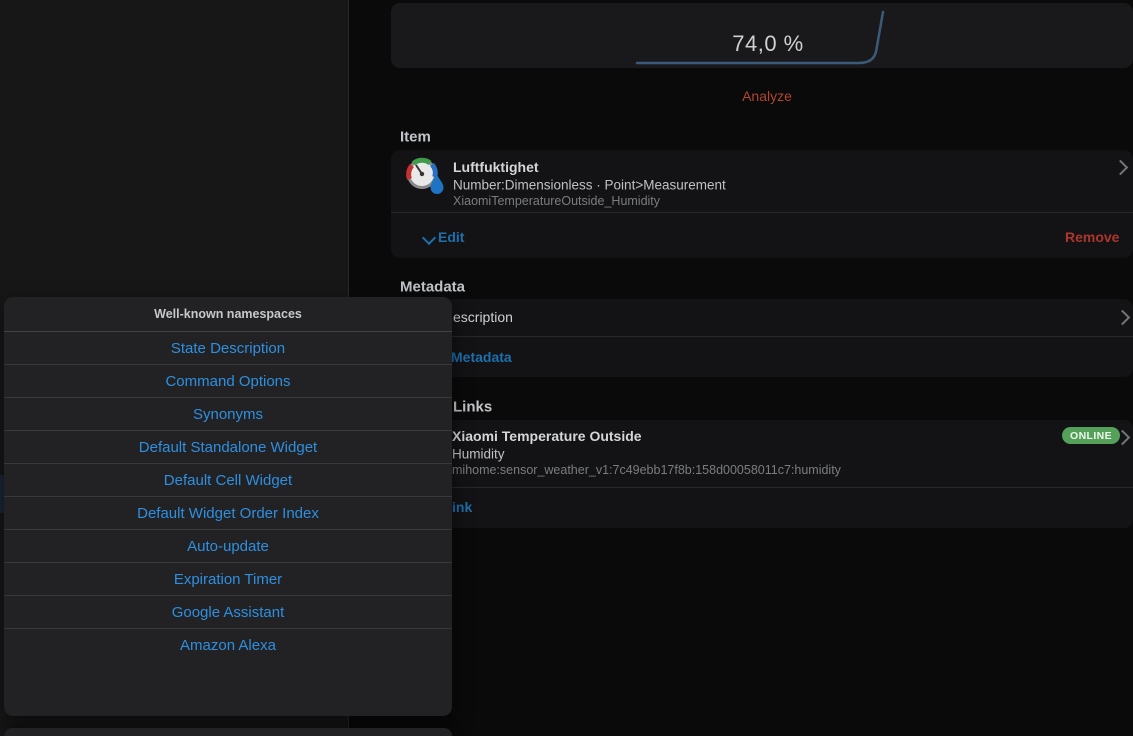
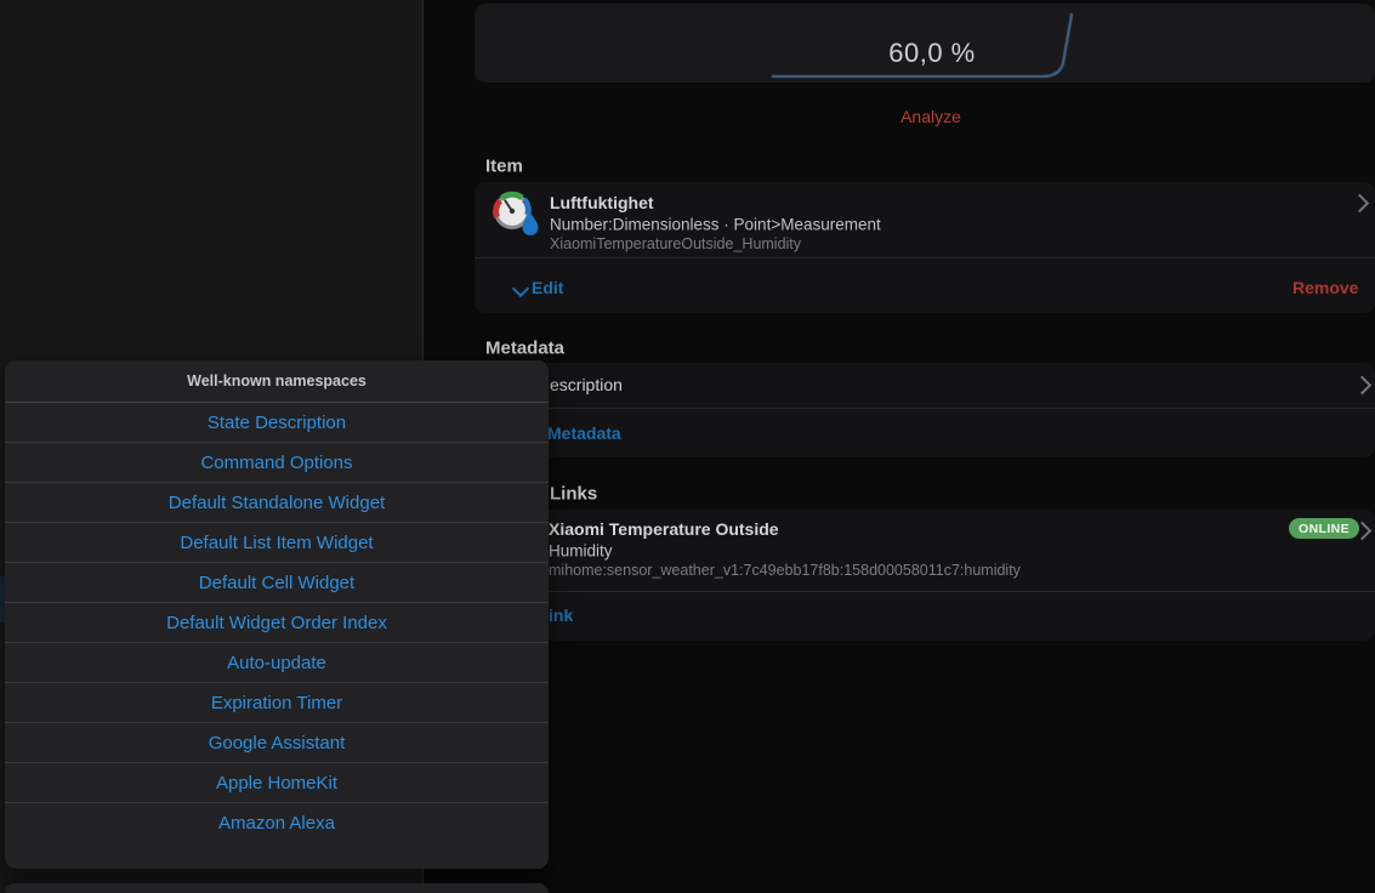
- 74,0 %
+ 60,0 %
  Analyze
  Item
  Luftfuktighet
  Number:Dimensionless · Point>Measurement
  XiaomiTemperatureOutside_Humidity
  Edit
  Remove
  Metadata
  escription
  Metadata
  Links
  Xiaomi Temperature Outside
  Humidity
  mihome:sensor_weather_v1:7c49ebb17f8b:158d00058011c7:humidity
  ink
  ONLINE
  Well-known namespaces
  State Description
  Command Options
- Synonyms
  Default Standalone Widget
+ Default List Item Widget
  Default Cell Widget
  Default Widget Order Index
  Auto-update
  Expiration Timer
  Google Assistant
+ Apple HomeKit
  Amazon Alexa
